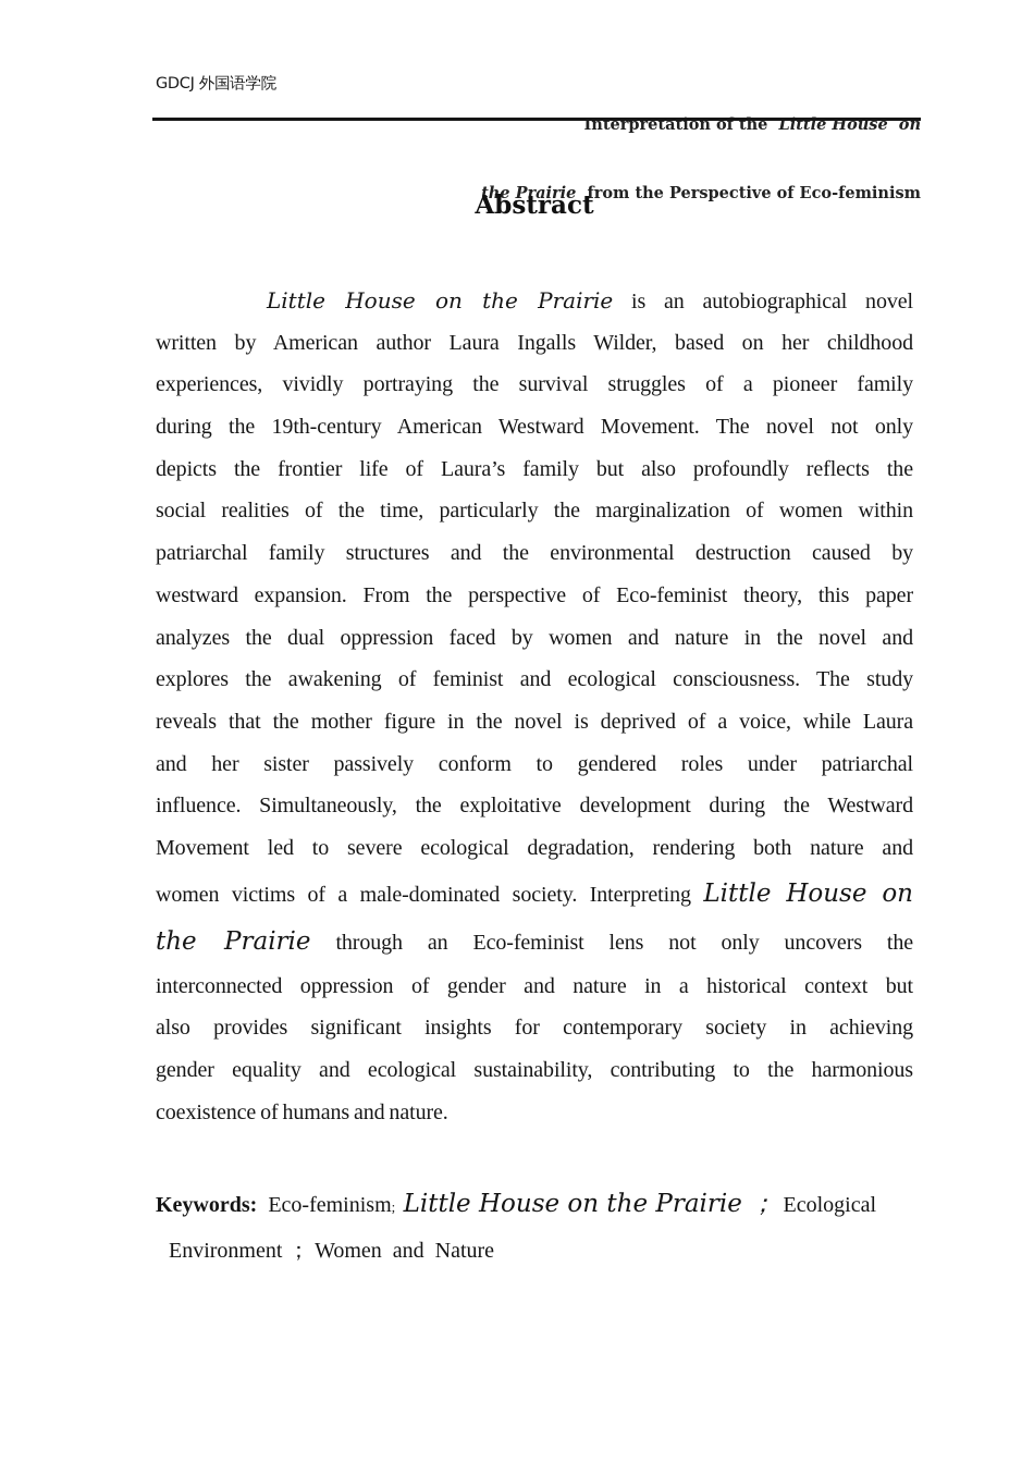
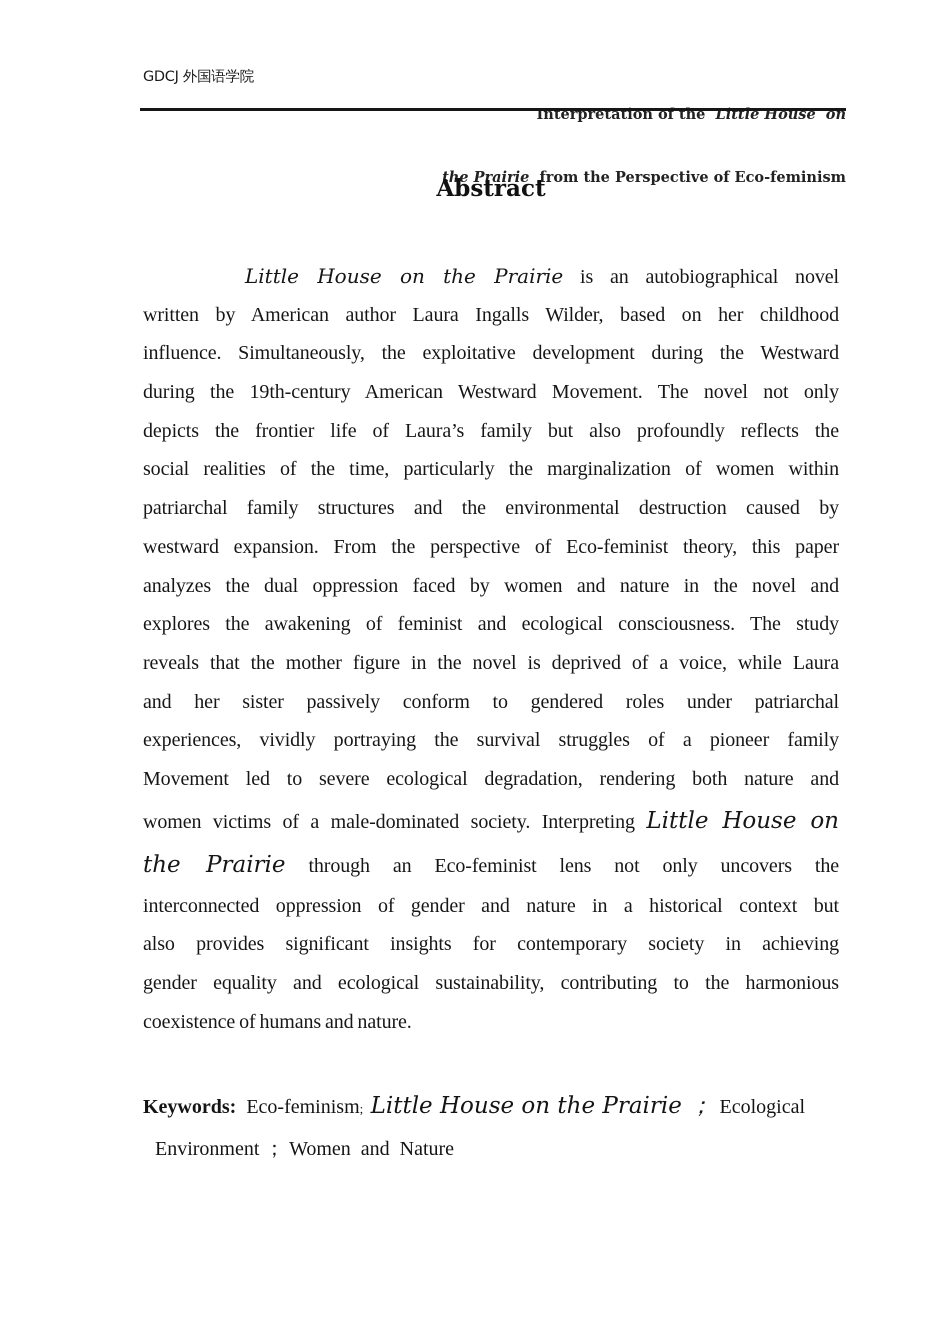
  GDCJ 外国语学院
  Interpretation of the Little House on
  the Prairie from the Perspective of Eco-feminism
  Abstract
  Little House on the Prairie is an autobiographical novel
  written by American author Laura Ingalls Wilder, based on her childhood
- experiences, vividly portraying the survival struggles of a pioneer family
+ influence. Simultaneously, the exploitative development during the Westward
  during the 19th-century American Westward Movement. The novel not only
  depicts the frontier life of Laura’s family but also profoundly reflects the
  social realities of the time, particularly the marginalization of women within
  patriarchal family structures and the environmental destruction caused by
  westward expansion. From the perspective of Eco-feminist theory, this paper
  analyzes the dual oppression faced by women and nature in the novel and
  explores the awakening of feminist and ecological consciousness. The study
  reveals that the mother figure in the novel is deprived of a voice, while Laura
  and her sister passively conform to gendered roles under patriarchal
- influence. Simultaneously, the exploitative development during the Westward
+ experiences, vividly portraying the survival struggles of a pioneer family
  Movement led to severe ecological degradation, rendering both nature and
  women victims of a male-dominated society. Interpreting Little House on
  the Prairie through an Eco-feminist lens not only uncovers the
  interconnected oppression of gender and nature in a historical context but
  also provides significant insights for contemporary society in achieving
  gender equality and ecological sustainability, contributing to the harmonious
  coexistence of humans and nature.
  Keywords: Eco-feminism; Little House on the Prairie ； Ecological
  Environment ； Women and Nature
